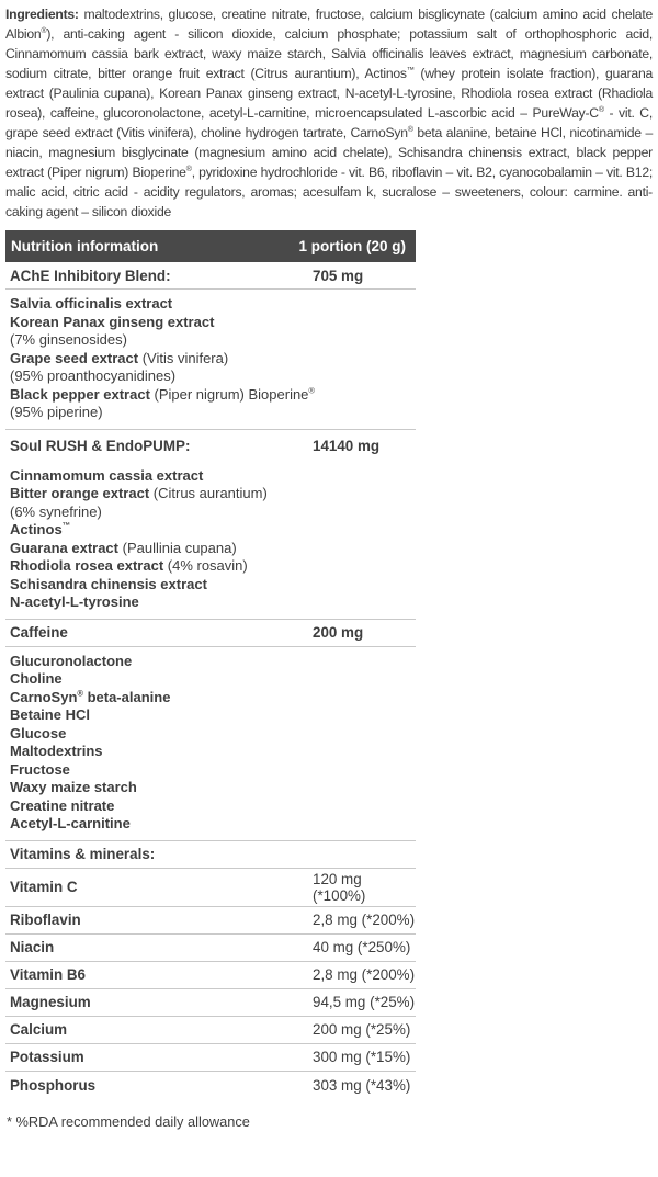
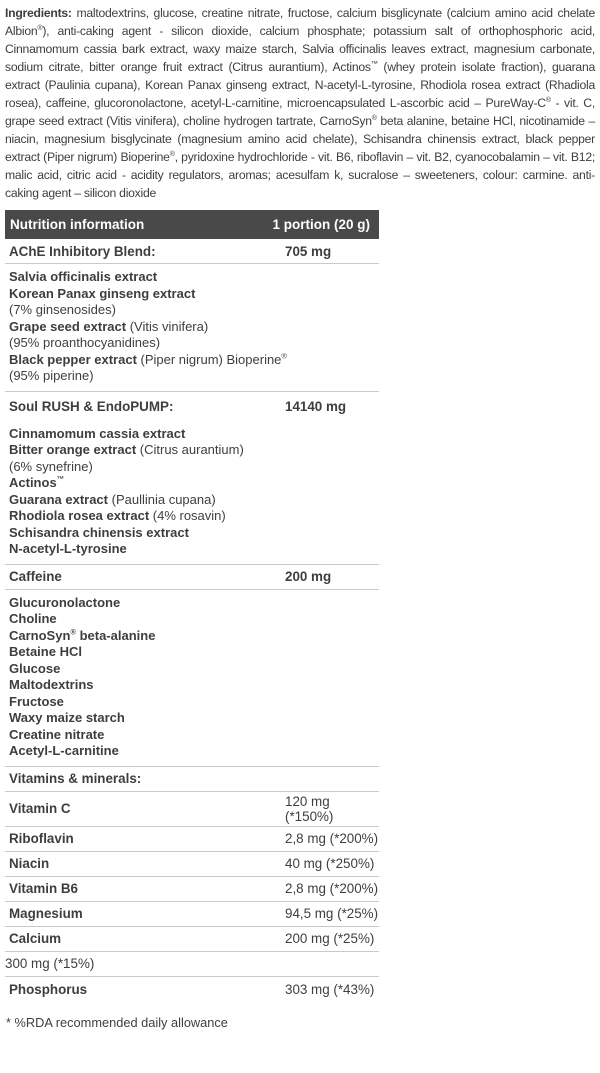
  Ingredients: maltodextrins, glucose, creatine nitrate, fructose, calcium bisglicynate (calcium amino acid chelate Albion ), anti-caking agent - silicon dioxide, calcium phosphate; potassium salt of orthophosphoric acid, Cinnamomum cassia bark extract, waxy maize starch, Salvia officinalis leaves extract, magnesium carbonate, sodium citrate, bitter orange fruit extract (Citrus aurantium), Actinos (whey protein isolate fraction), guarana extract (Paulinia cupana), Korean Panax ginseng extract, N-acetyl-L-tyrosine, Rhodiola rosea extract (Rhadiola rosea), caffeine, glucoronolactone, acetyl-L-carnitine, microencapsulated L-ascorbic acid – PureWay-C - vit. C, grape seed extract (Vitis vinifera), choline hydrogen tartrate, CarnoSyn beta alanine, betaine HCl, nicotinamide – niacin, magnesium bisglycinate (magnesium amino acid chelate), Schisandra chinensis extract, black pepper extract (Piper nigrum) Bioperine , pyridoxine hydrochloride - vit. B6, riboflavin – vit. B2, cyanocobalamin – vit. B12; malic acid, citric acid - acidity regulators, aromas; acesulfam k, sucralose – sweeteners, colour: carmine. anti-caking agent – silicon dioxide
  Nutrition information
  1 portion (20 g)
  AChE Inhibitory Blend:
  705 mg
  Salvia officinalis extract
  Korean Panax ginseng extract
  (7% ginsenosides)
  Grape seed extract (Vitis vinifera)
  (95% proanthocyanidines)
  Black pepper extract (Piper nigrum) Bioperine®
  (95% piperine)
  Soul RUSH & EndoPUMP:
  14140 mg
  Cinnamomum cassia extract
  Bitter orange extract (Citrus aurantium)
  (6% synefrine)
  Actinos™
  Guarana extract (Paullinia cupana)
  Rhodiola rosea extract (4% rosavin)
  Schisandra chinensis extract
  N-acetyl-L-tyrosine
  Caffeine
  200 mg
  Glucuronolactone
  Choline
  CarnoSyn® beta-alanine
  Betaine HCl
  Glucose
  Maltodextrins
  Fructose
  Waxy maize starch
  Creatine nitrate
  Acetyl-L-carnitine
  Vitamins & minerals:
  Vitamin C
- 120 mg (*100%)
+ 120 mg (*150%)
  Riboflavin
  2,8 mg (*200%)
  Niacin
  40 mg (*250%)
  Vitamin B6
  2,8 mg (*200%)
  Magnesium
  94,5 mg (*25%)
  Calcium
  200 mg (*25%)
- Potassium
  300 mg (*15%)
  Phosphorus
  303 mg (*43%)
  * %RDA recommended daily allowance
